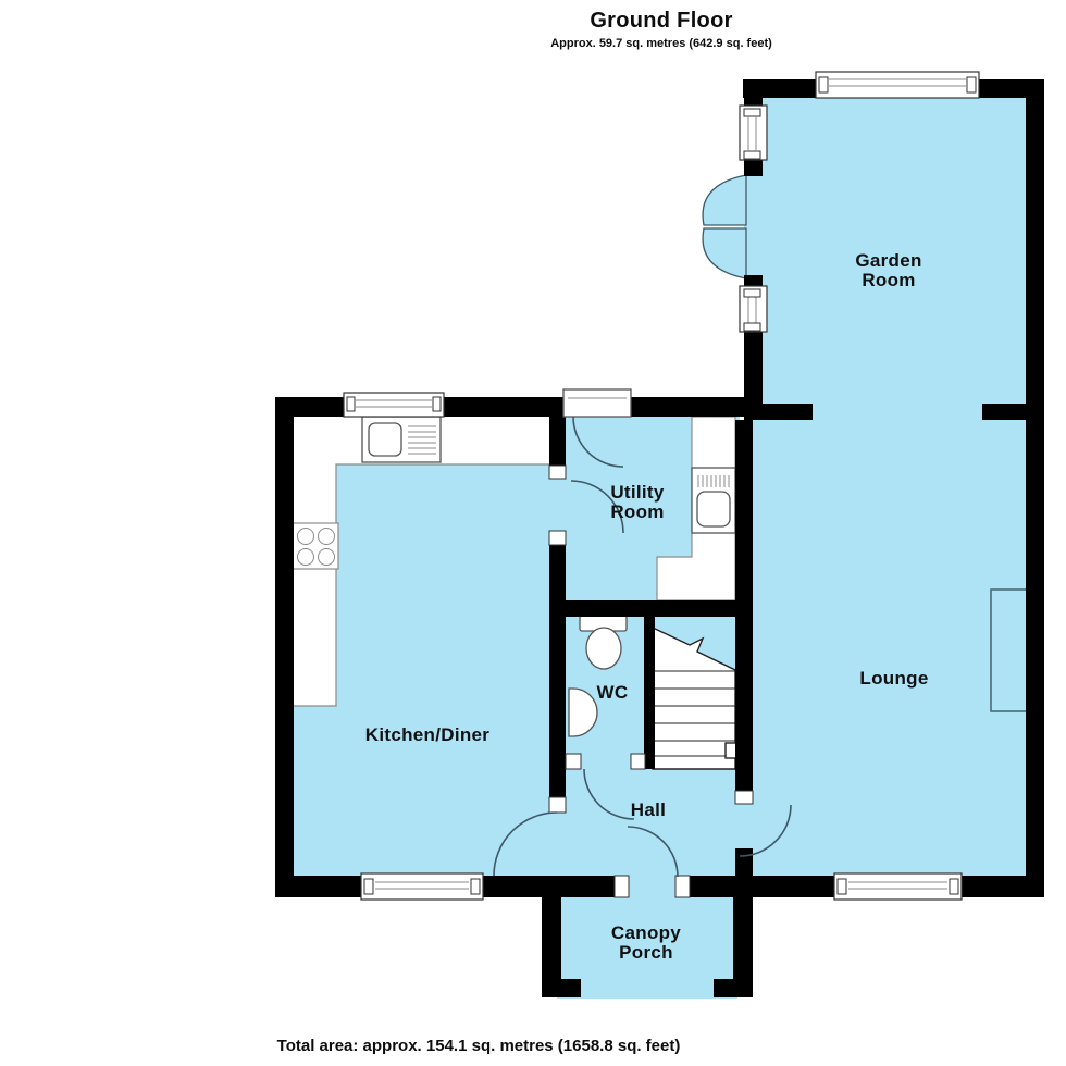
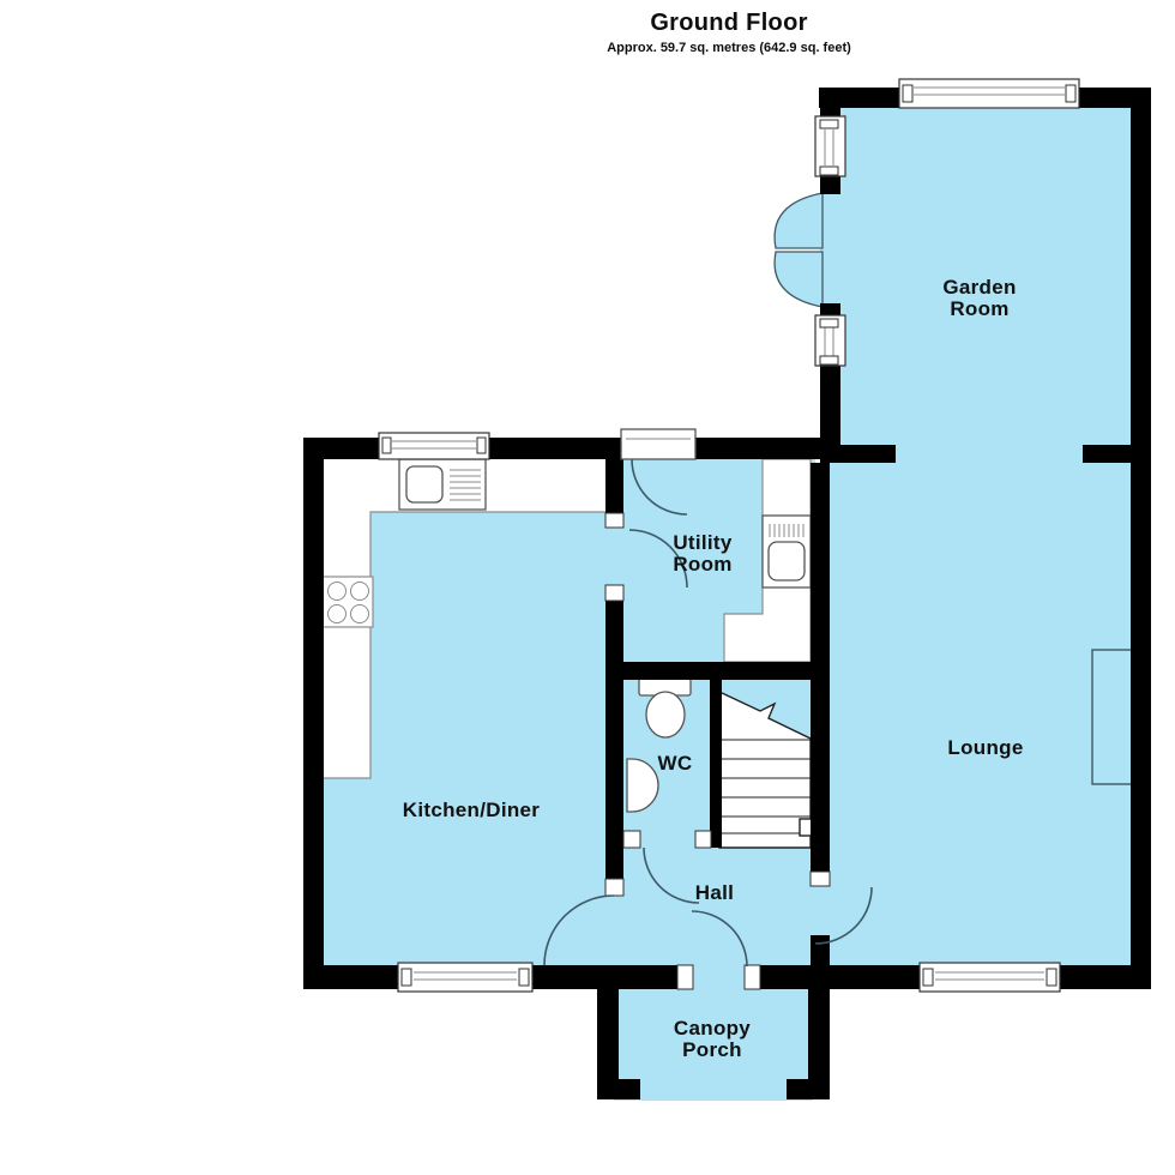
  Ground Floor
  Approx. 59.7 sq. metres (642.9 sq. feet)
  Garden
  Room
  Utility
  Room
  Kitchen/Diner
  WC
  Hall
  Lounge
  Canopy
  Porch
- Total area: approx. 154.1 sq. metres (1658.8 sq. feet)
